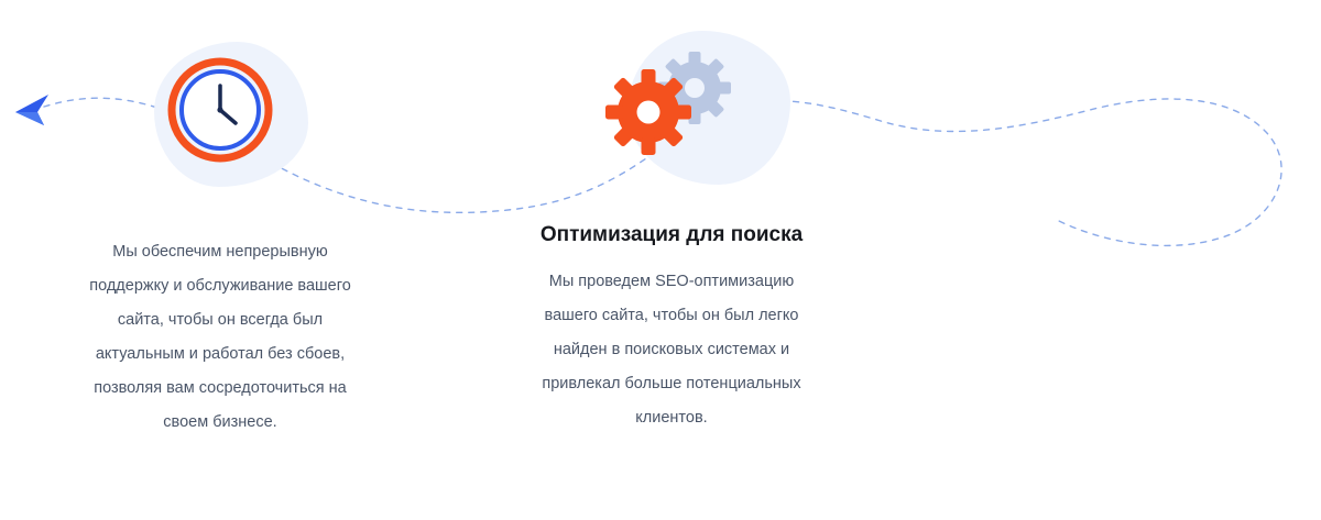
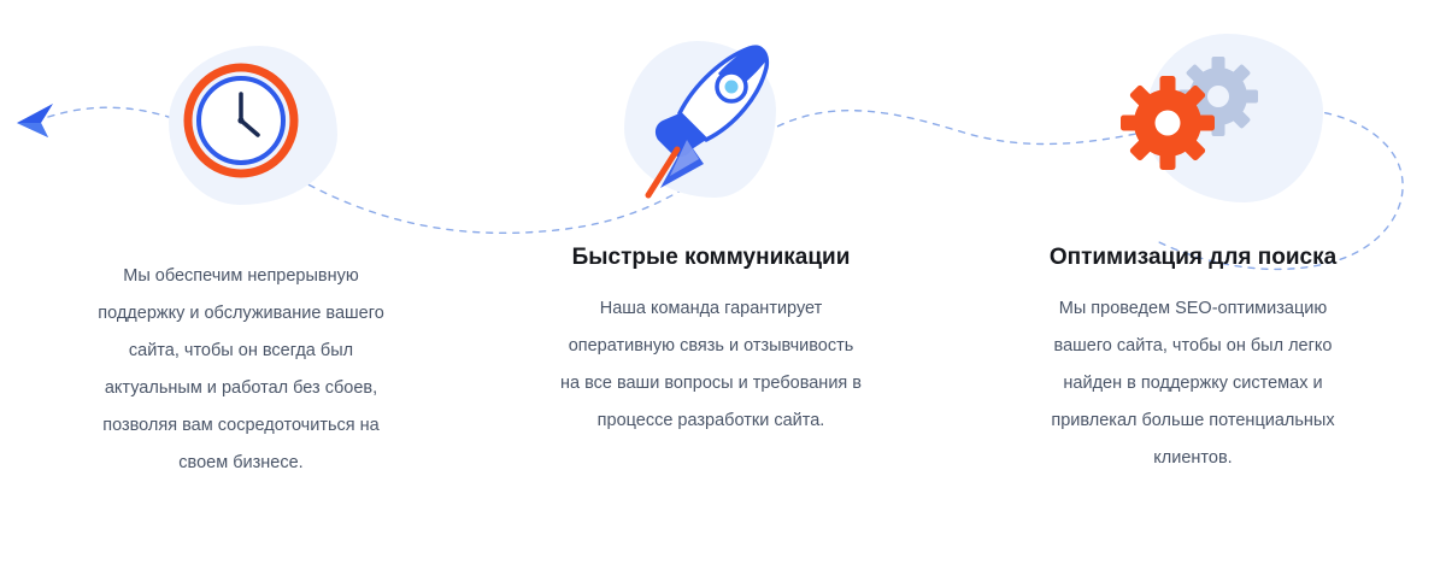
  Мы обеспечим непрерывную поддержку и обслуживание вашего сайта, чтобы он всегда был актуальным и работал без сбоев, позволяя вам сосредоточиться на своем бизнесе.
+ Быстрые коммуникации
+ Наша команда гарантирует оперативную связь и отзывчивость на все ваши вопросы и требования в процессе разработки сайта.
  Оптимизация для поиска
- Мы проведем SEO-оптимизацию вашего сайта, чтобы он был легко найден в поисковых системах и привлекал больше потенциальных клиентов.
+ Мы проведем SEO-оптимизацию вашего сайта, чтобы он был легко найден в поддержку системах и привлекал больше потенциальных клиентов.
